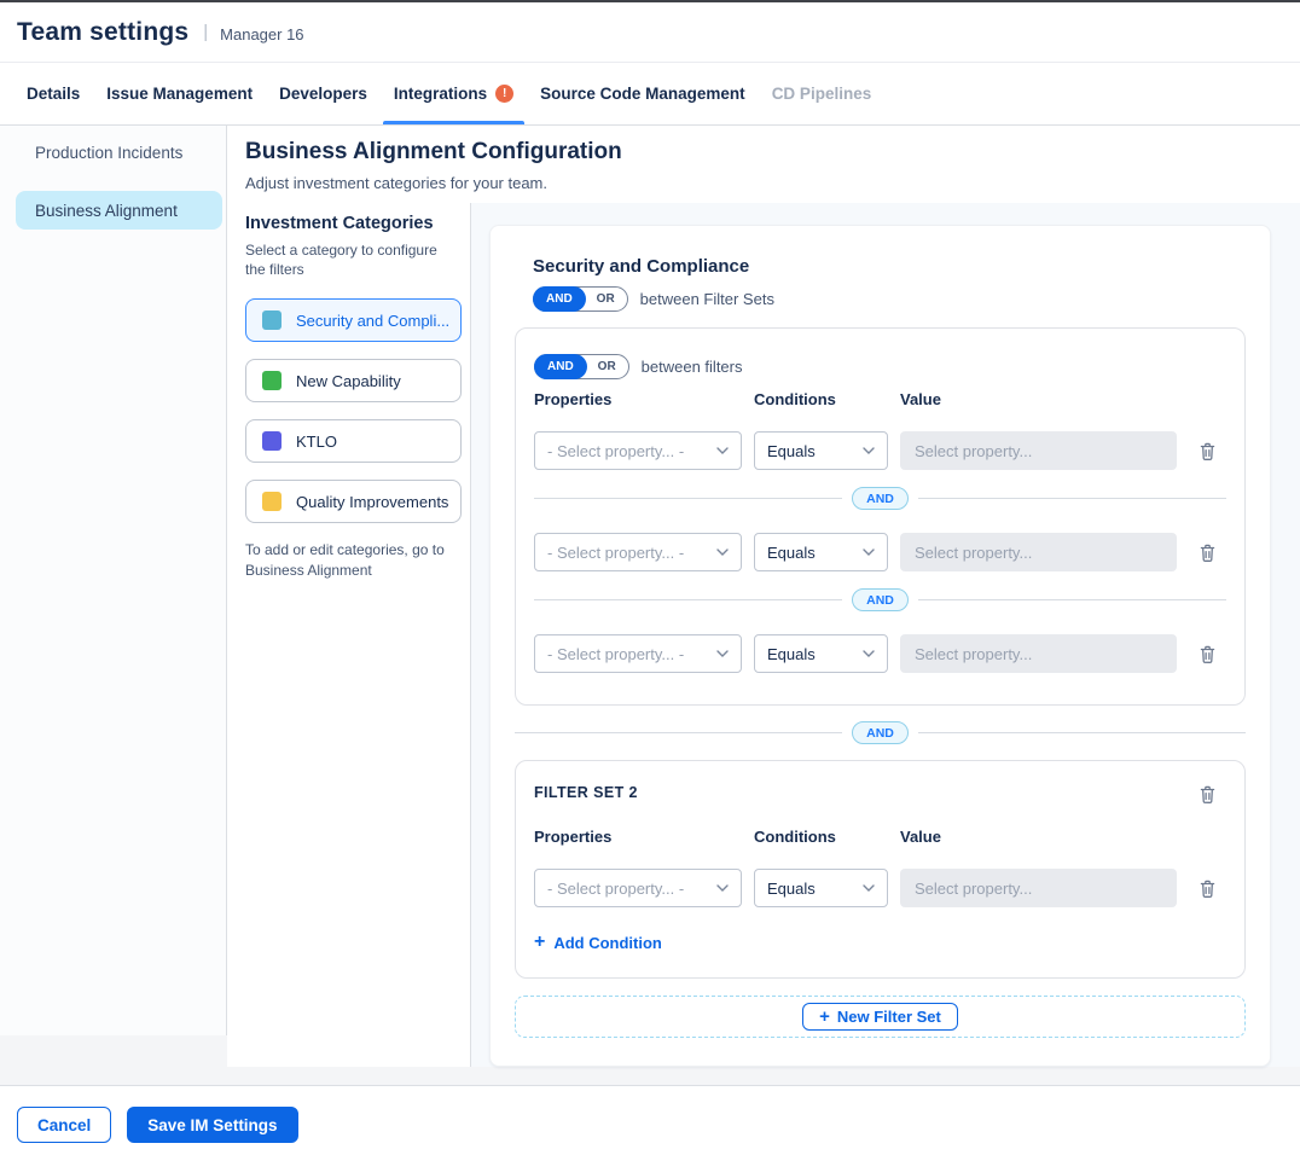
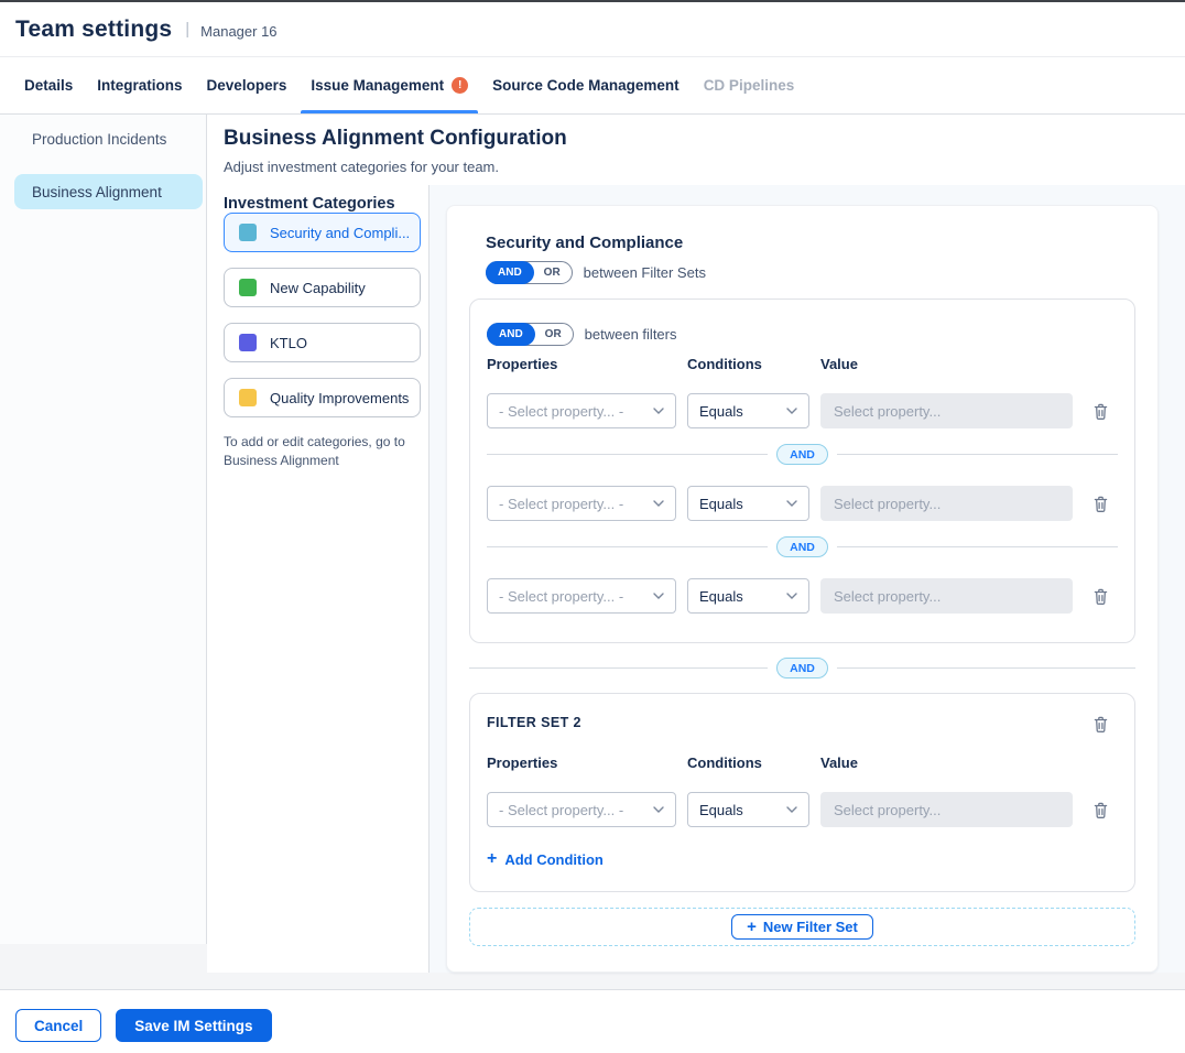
  Team settings
  |
  Manager 16
  Details
- Issue Management
+ Integrations
  Developers
- Integrations
+ Issue Management
  !
  Source Code Management
  CD Pipelines
  Production Incidents
  Business Alignment
  Business Alignment Configuration
  Adjust investment categories for your team.
  Investment Categories
- Select a category to configure the filters
  Security and Compli...
  New Capability
  KTLO
  Quality Improvements
  To add or edit categories, go to Business Alignment
  Security and Compliance
  AND
  OR
  between Filter Sets
  AND
  OR
  between filters
  Properties
  Conditions
  Value
  - Select property... -
  Equals
  Select property...
  AND
  - Select property... -
  Equals
  Select property...
  AND
  - Select property... -
  Equals
  Select property...
  AND
  FILTER SET 2
  Properties
  Conditions
  Value
  - Select property... -
  Equals
  Select property...
  +
  Add Condition
  +
  New Filter Set
  Cancel
  Save IM Settings
